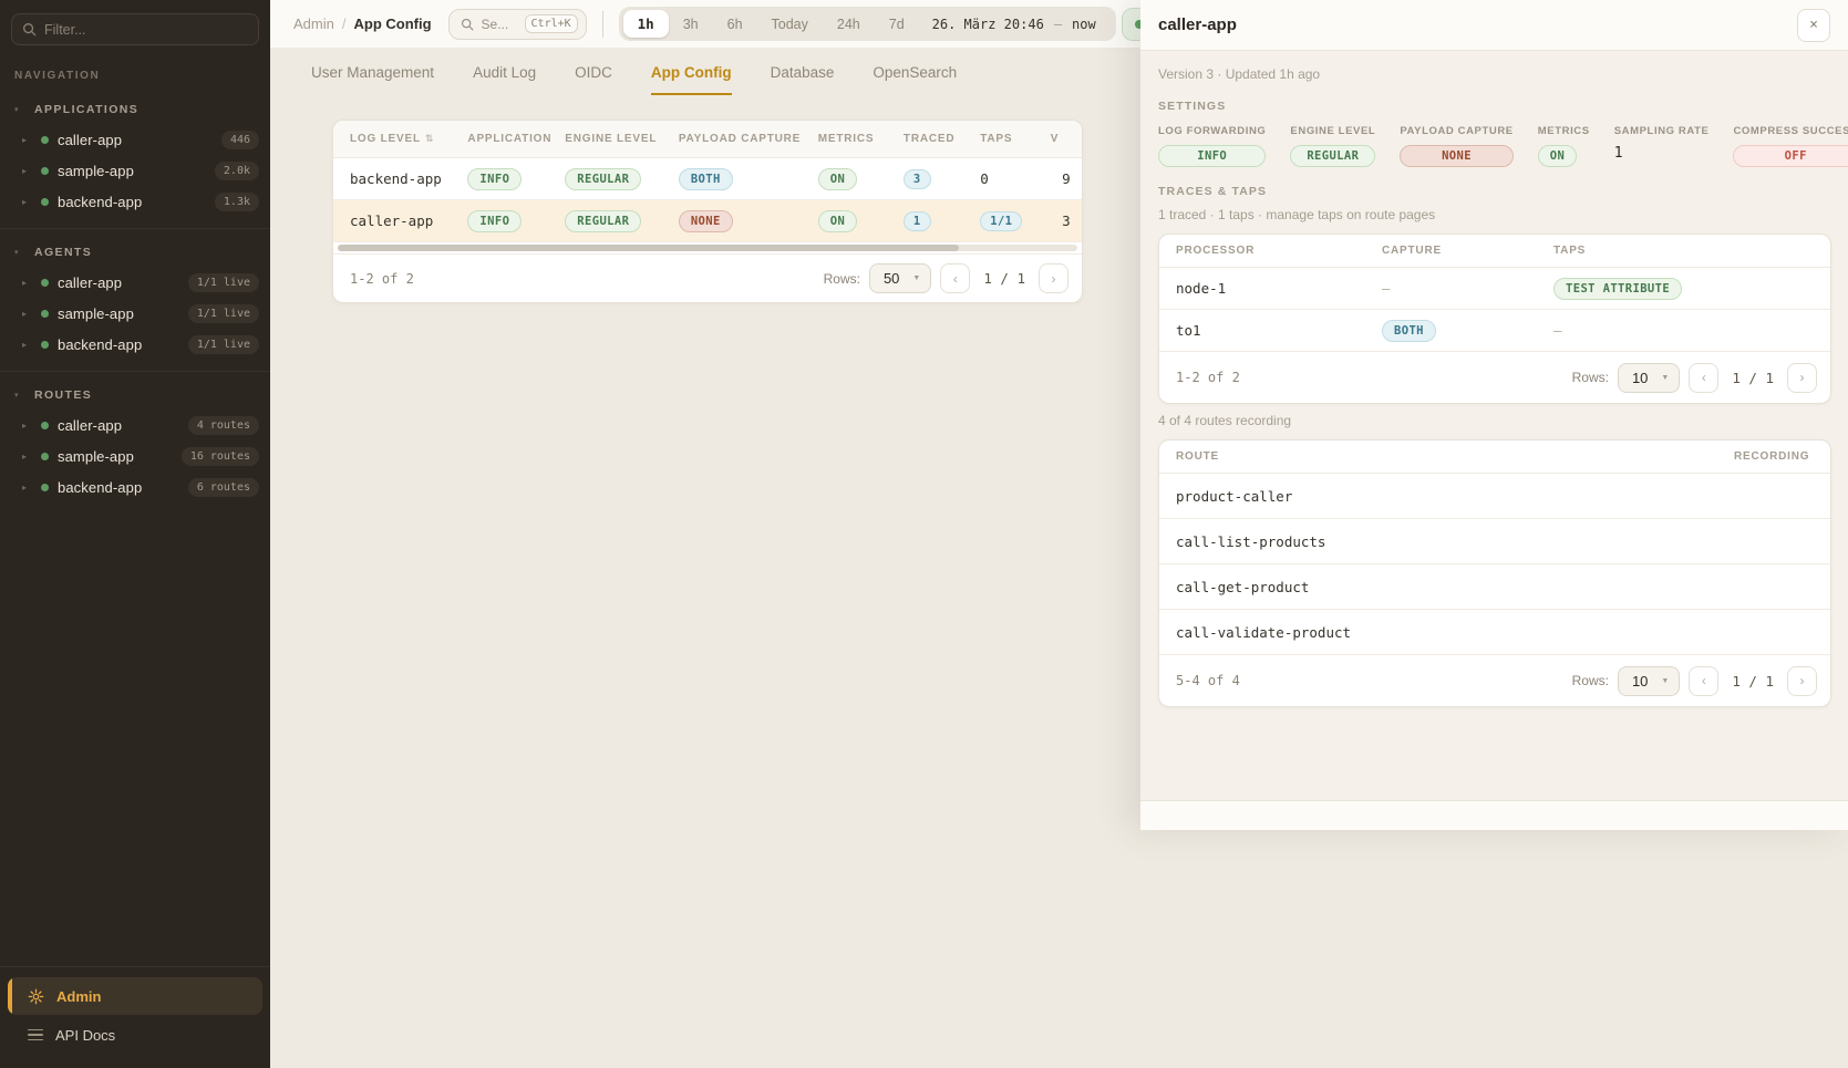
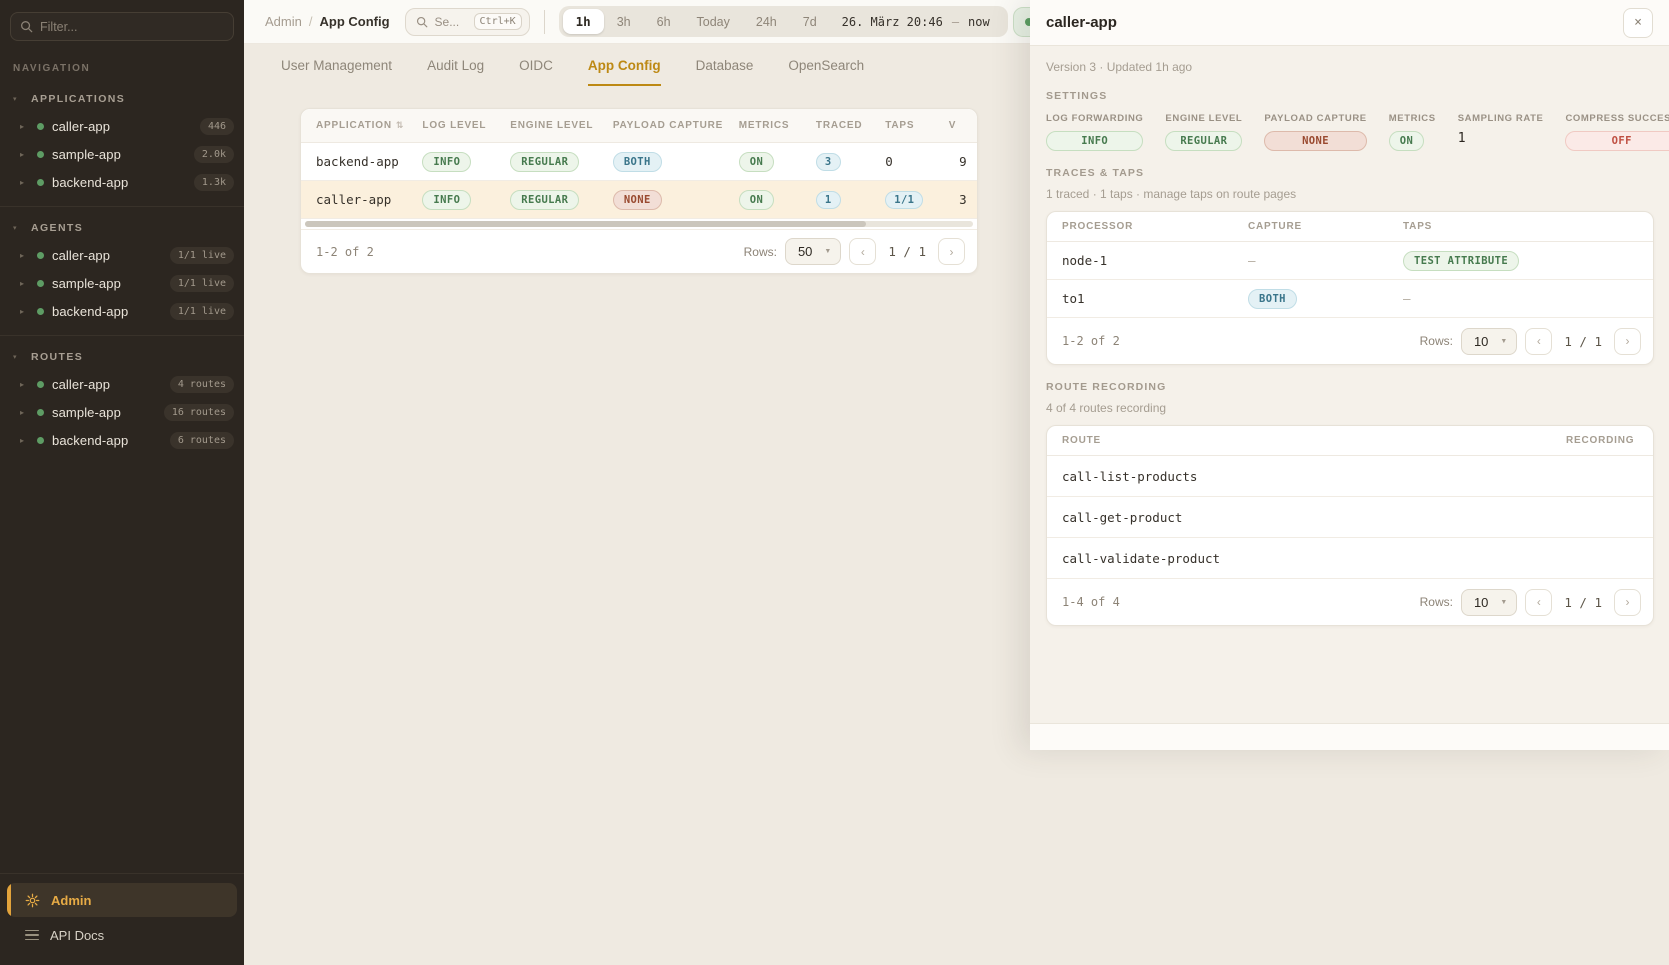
  Filter...
  NAVIGATION
  APPLICATIONS
  ▸
  caller-app
  446
  ▸
  sample-app
  2.0k
  ▸
  backend-app
  1.3k
  AGENTS
  ▸
  caller-app
  1/1 live
  ▸
  sample-app
  1/1 live
  ▸
  backend-app
  1/1 live
  ROUTES
  ▸
  caller-app
  4 routes
  ▸
  sample-app
  16 routes
  ▸
  backend-app
  6 routes
  Admin
  API Docs
  Admin
  /
  App Config
  Se...
  Ctrl+K
  1h
  3h
  6h
  Today
  24h
  7d
  26. März 20:46
  —
  now
  User Management
  Audit Log
  OIDC
  App Config
  Database
  OpenSearch
- LOG LEVEL
+ APPLICATION
  ⇅
- APPLICATION
+ LOG LEVEL
  ENGINE LEVEL
  PAYLOAD CAPTURE
  METRICS
  TRACED
  TAPS
  V
  backend-app
  INFO
  REGULAR
  BOTH
  ON
  3
  0
  9
  caller-app
  INFO
  REGULAR
  NONE
  ON
  1
  1/1
  3
  1-2 of 2
  Rows:
  50
  ‹
  1 / 1
  ›
  caller-app
  ×
  Version 3 · Updated 1h ago
  SETTINGS
  LOG FORWARDING
  INFO
  ENGINE LEVEL
  REGULAR
  PAYLOAD CAPTURE
  NONE
  METRICS
  ON
  SAMPLING RATE
  1
  COMPRESS SUCCES
  OFF
  TRACES & TAPS
  1 traced · 1 taps · manage taps on route pages
  PROCESSOR
  CAPTURE
  TAPS
  node-1
  —
  TEST ATTRIBUTE
  to1
  BOTH
  —
  1-2 of 2
  Rows:
  10
  ‹
  1 / 1
  ›
+ ROUTE RECORDING
  4 of 4 routes recording
  ROUTE
  RECORDING
- product-caller
  call-list-products
  call-get-product
  call-validate-product
- 5-4 of 4
+ 1-4 of 4
  Rows:
  10
  ‹
  1 / 1
  ›
